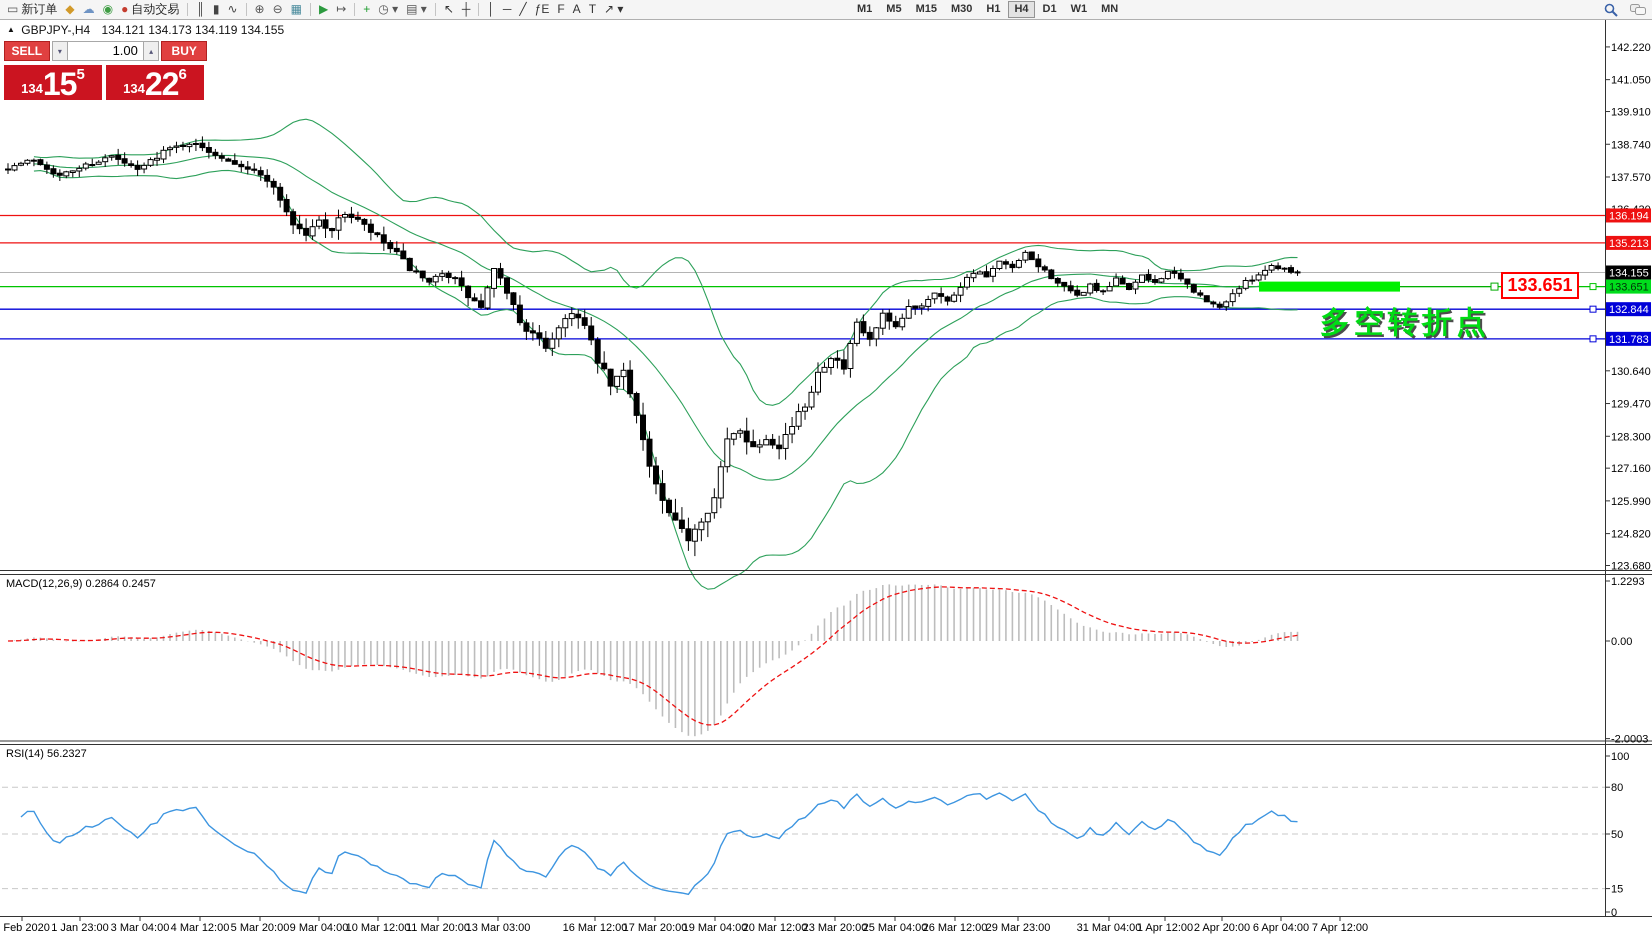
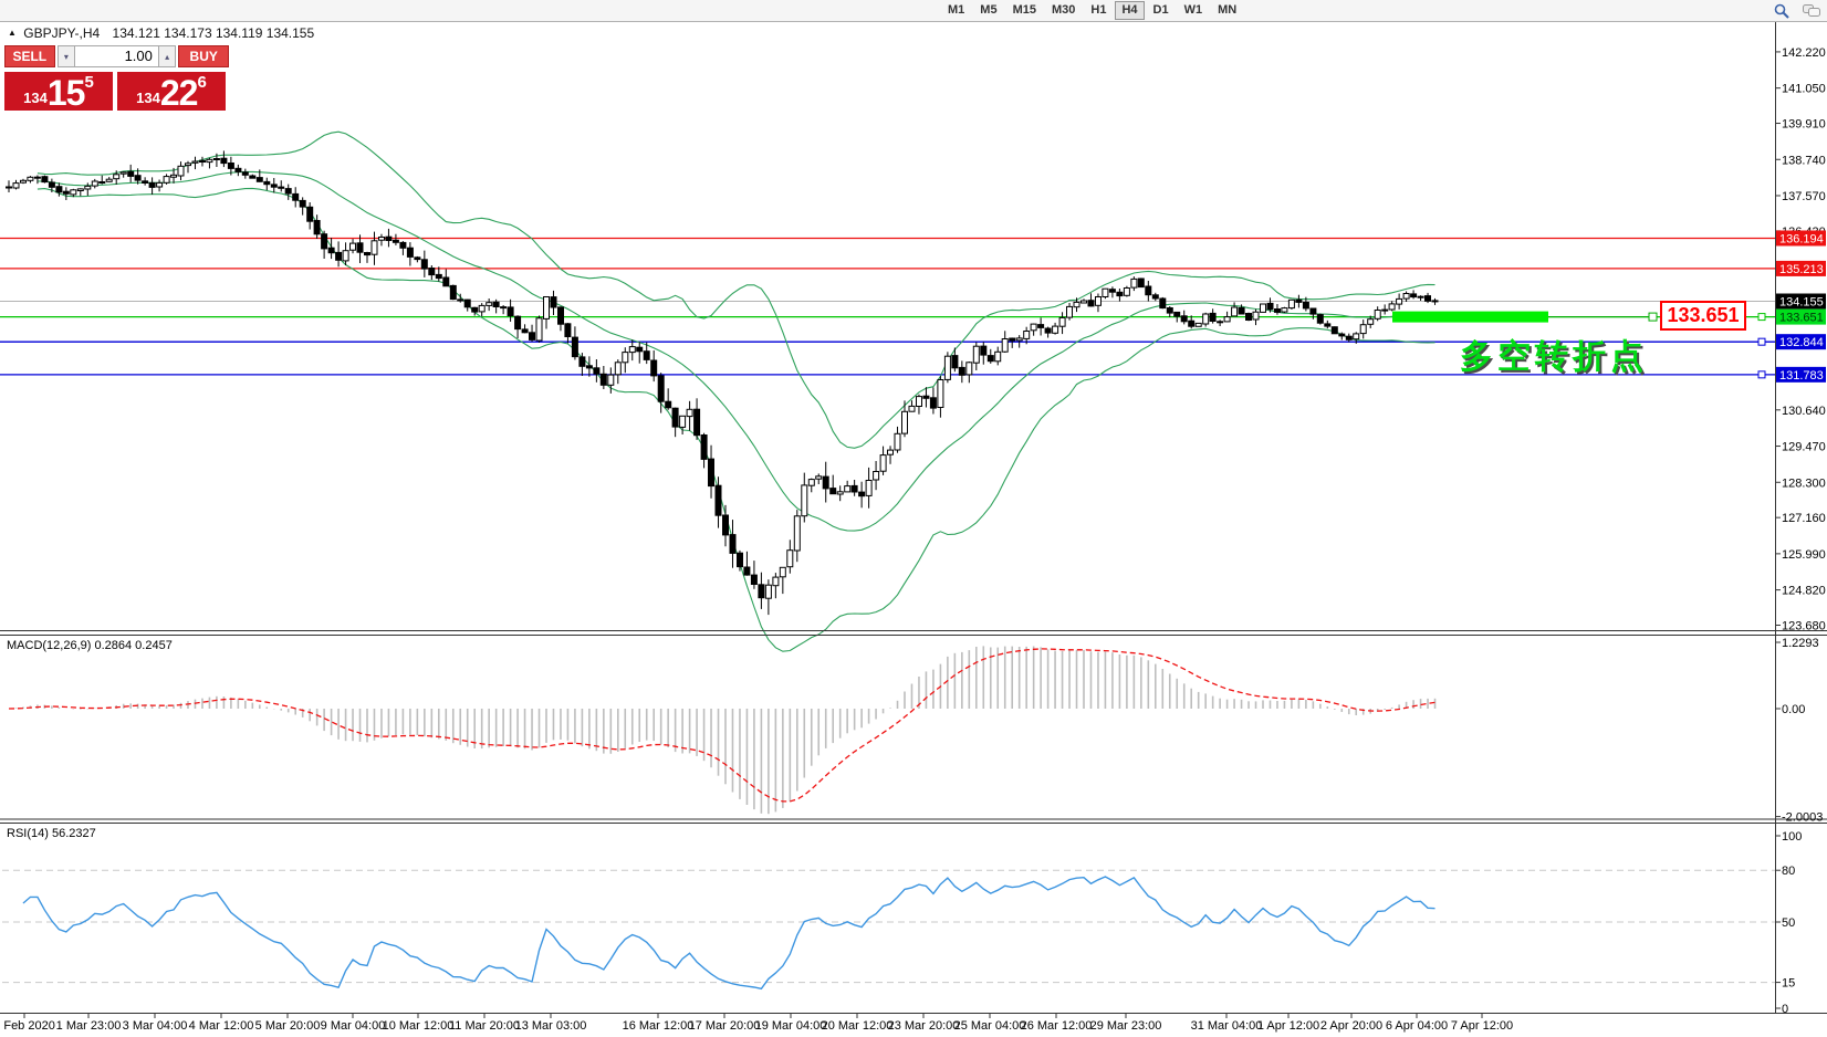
  142.220
  141.050
  139.910
  138.740
  137.570
  130.640
  129.470
  128.300
  127.160
  125.990
  124.820
  123.680
  136.194
  135.213
  134.155
  133.651
  132.844
  131.783
  1.2293
  0.00
  -2.0003
  100
  80
  50
  15
  0
  Feb 2020
- 1 Jan 23:00
+ 1 Mar 23:00
  3 Mar 04:00
  4 Mar 12:00
  5 Mar 20:00
  9 Mar 04:00
  10 Mar 12:00
  11 Mar 20:00
  13 Mar 03:00
  16 Mar 12:00
  17 Mar 20:00
  19 Mar 04:00
  20 Mar 12:00
  23 Mar 20:00
  25 Mar 04:00
  26 Mar 12:00
  29 Mar 23:00
  31 Mar 04:00
  1 Apr 12:00
  2 Apr 20:00
  6 Apr 04:00
  7 Apr 12:00
- ▭
- 新订单
- ◆
- ☁
- ◉
- ●
- 自动交易
- ║
- ▮
- ∿
- ⊕
- ⊖
- ▦
- ▶
- ↦
- +
- ◷ ▾
- ▤ ▾
- ↖
- ┼
- │
- ─
- ╱
- ƒE
- F
- A
- T
- ↗ ▾
  M1
  M5
  M15
  M30
  H1
  H4
  D1
  W1
  MN
  ▲ GBPJPY-,H4 134.121 134.173 134.119 134.155
  SELL
  ▾
  1.00
  ▴
  BUY
  134
  15
  5
  134
  22
  6
  MACD(12,26,9) 0.2864 0.2457
  RSI(14) 56.2327
  133.651
  多空转折点
